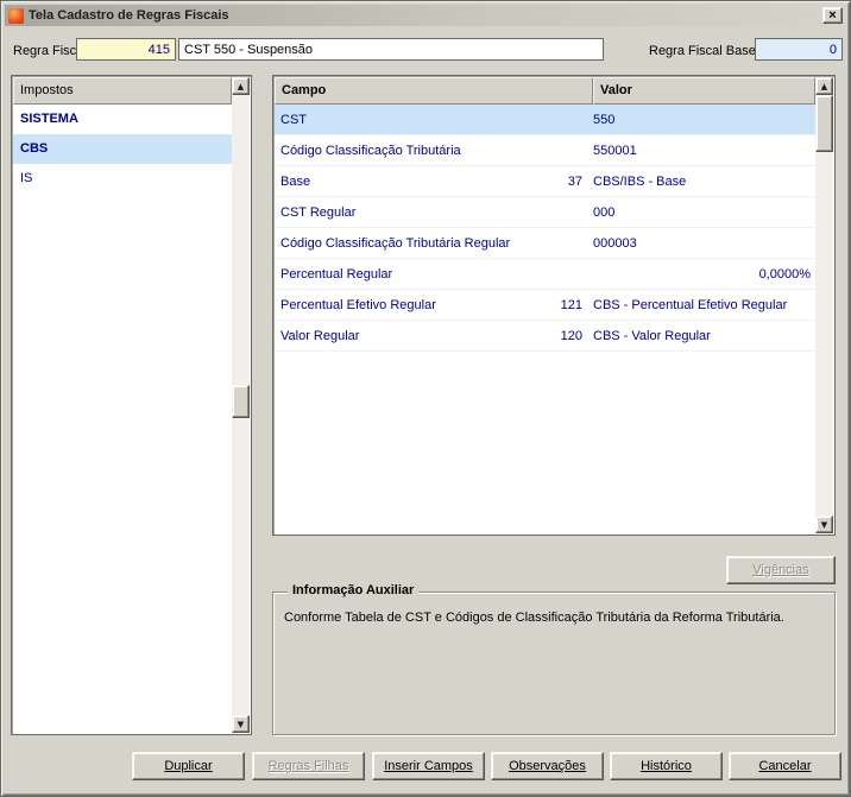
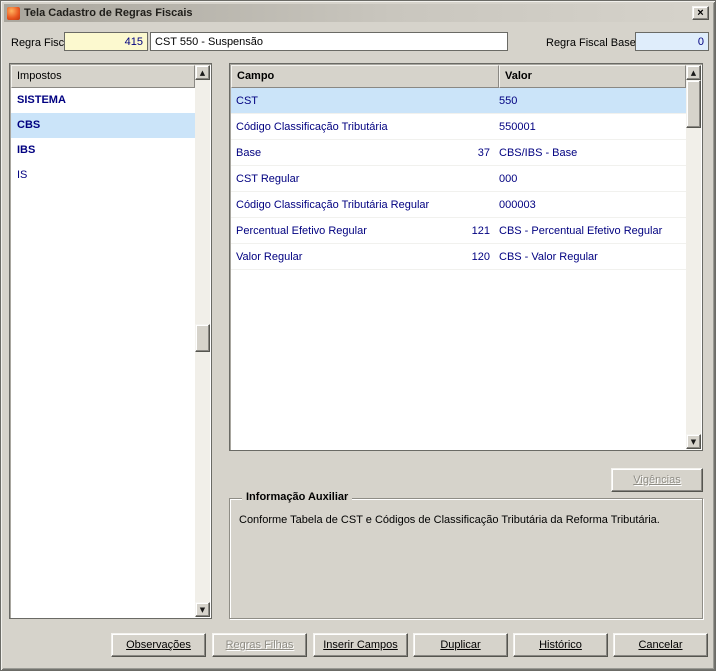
  Tela Cadastro de Regras Fiscais
  ×
  Regra Fisc
  415
  CST 550 - Suspensão
  Regra Fiscal Base
  0
  Impostos
  SISTEMA
  CBS
+ IBS
  IS
  ▲
  ▼
  Campo
  Valor
  CST
  550
  Código Classificação Tributária
  550001
  Base
  37
  CBS/IBS - Base
  CST Regular
  000
  Código Classificação Tributária Regular
  000003
- Percentual Regular
- 0,0000%
  Percentual Efetivo Regular
  121
  CBS - Percentual Efetivo Regular
  Valor Regular
  120
  CBS - Valor Regular
  ▲
  ▼
  Vigências
  Informação Auxiliar
  Conforme Tabela de CST e Códigos de Classificação Tributária da Reforma Tributária.
- Duplicar
+ Observações
  Regras Filhas
  Inserir Campos
- Observações
+ Duplicar
  Histórico
  Cancelar
